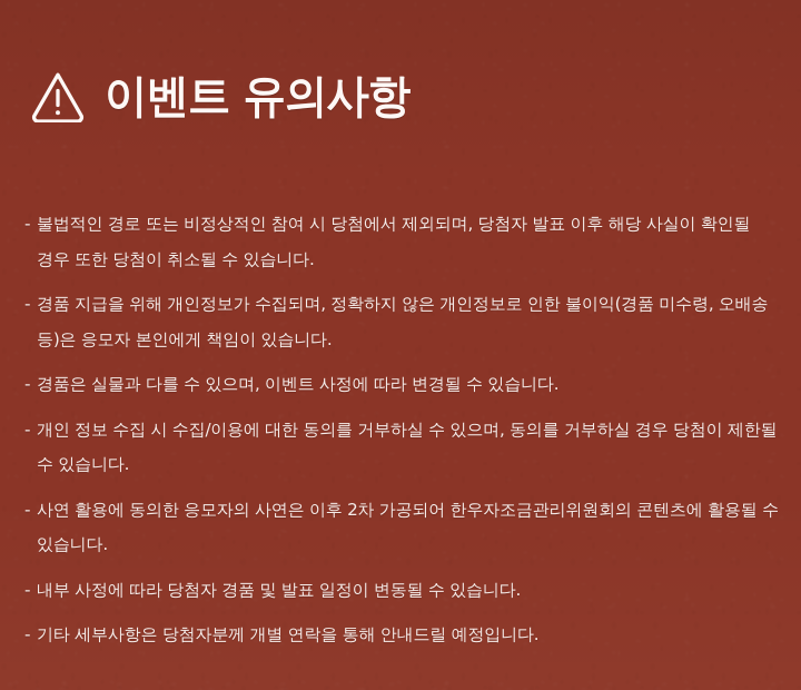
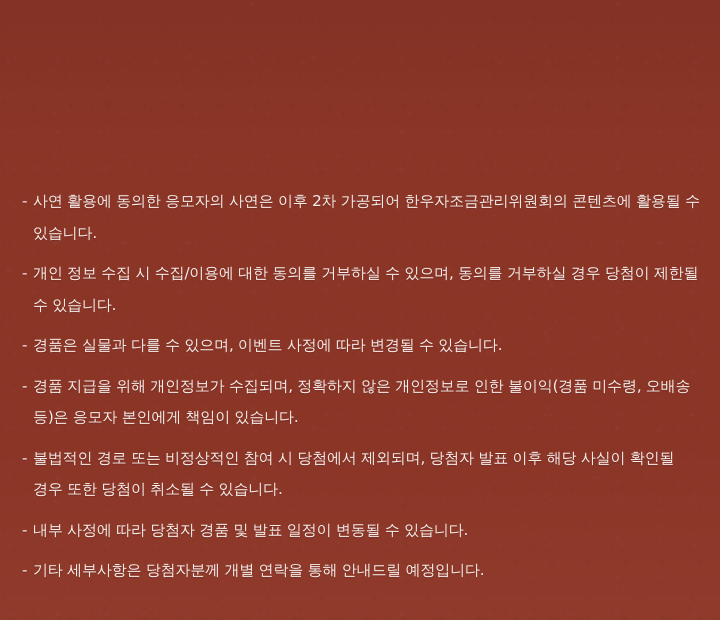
- 이벤트 유의사항
  -
- 불법적인 경로 또는 비정상적인 참여 시 당첨에서 제외되며, 당첨자 발표 이후 해당 사실이 확인될 경우 또한 당첨이 취소될 수 있습니다.
+ 사연 활용에 동의한 응모자의 사연은 이후 2차 가공되어 한우자조금관리위원회의 콘텐츠에 활용될 수 있습니다.
  -
- 경품 지급을 위해 개인정보가 수집되며, 정확하지 않은 개인정보로 인한 불이익(경품 미수령, 오배송 등)은 응모자 본인에게 책임이 있습니다.
+ 개인 정보 수집 시 수집/이용에 대한 동의를 거부하실 수 있으며, 동의를 거부하실 경우 당첨이 제한될 수 있습니다.
  -
  경품은 실물과 다를 수 있으며, 이벤트 사정에 따라 변경될 수 있습니다.
  -
- 개인 정보 수집 시 수집/이용에 대한 동의를 거부하실 수 있으며, 동의를 거부하실 경우 당첨이 제한될 수 있습니다.
+ 경품 지급을 위해 개인정보가 수집되며, 정확하지 않은 개인정보로 인한 불이익(경품 미수령, 오배송 등)은 응모자 본인에게 책임이 있습니다.
  -
- 사연 활용에 동의한 응모자의 사연은 이후 2차 가공되어 한우자조금관리위원회의 콘텐츠에 활용될 수 있습니다.
+ 불법적인 경로 또는 비정상적인 참여 시 당첨에서 제외되며, 당첨자 발표 이후 해당 사실이 확인될 경우 또한 당첨이 취소될 수 있습니다.
  -
  내부 사정에 따라 당첨자 경품 및 발표 일정이 변동될 수 있습니다.
  -
  기타 세부사항은 당첨자분께 개별 연락을 통해 안내드릴 예정입니다.
